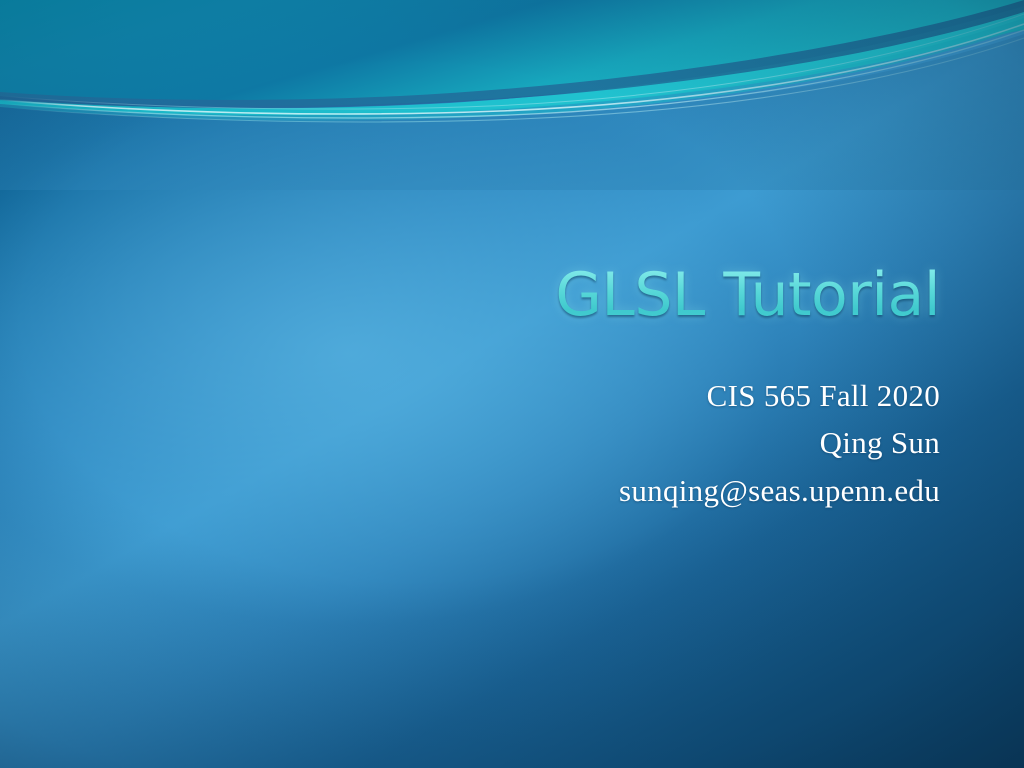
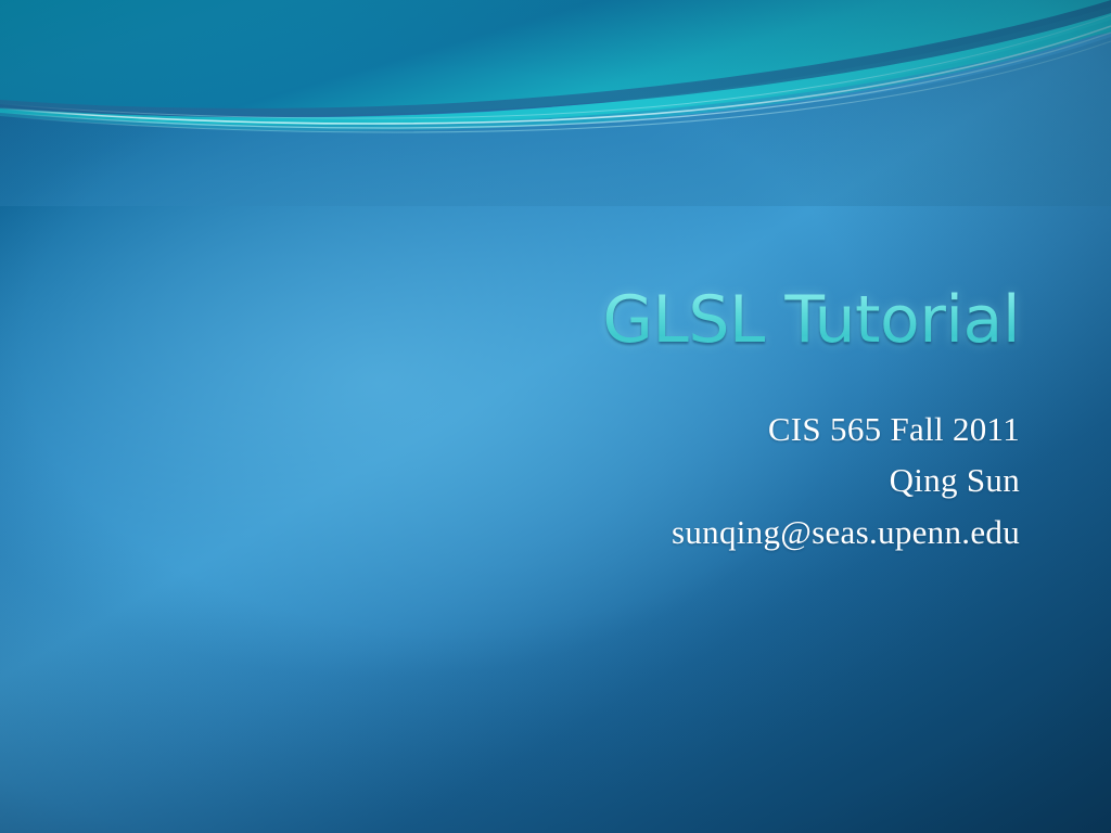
  GLSL Tutorial
- CIS 565 Fall 2020
+ CIS 565 Fall 2011
  Qing Sun
  sunqing@seas.upenn.edu
